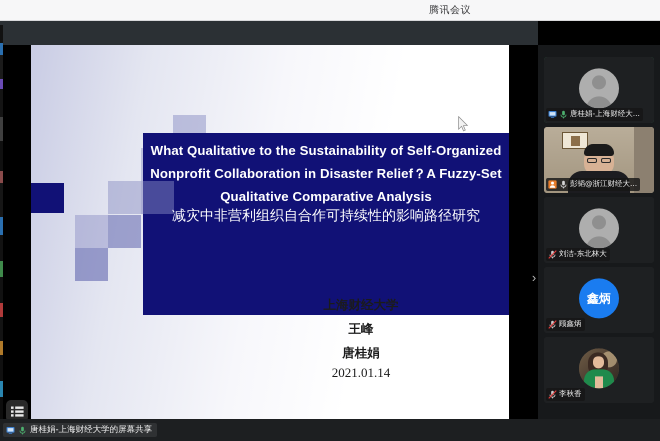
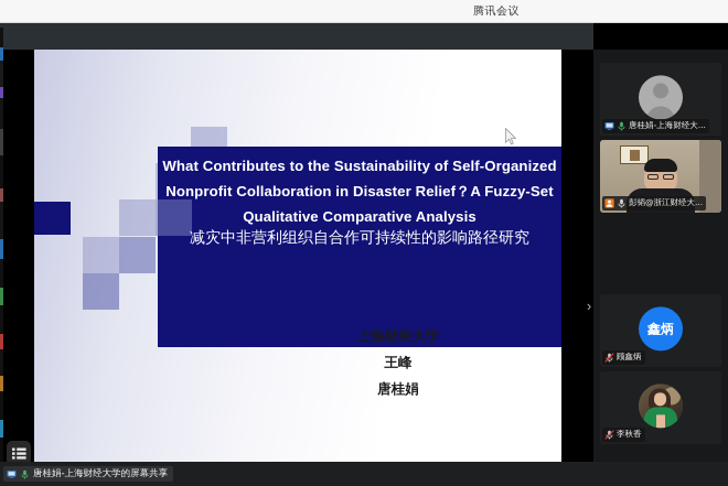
  腾讯会议
- What Qualitative to the Sustainability of Self-Organized
+ What Contributes to the Sustainability of Self-Organized
  Nonprofit Collaboration in Disaster Relief？A Fuzzy-Set
  Qualitative Comparative Analysis
  减灾中非营利组织自合作可持续性的影响路径研究
  上海财经大学
  王峰
  唐桂娟
- 2021.01.14
  ›
  唐桂娟-上海财经大...
  彭韬@浙江财经大...
- 刘洁-东北林大
  鑫炳
  顾鑫炳
  李秋香
  唐桂娟-上海财经大学的屏幕共享
